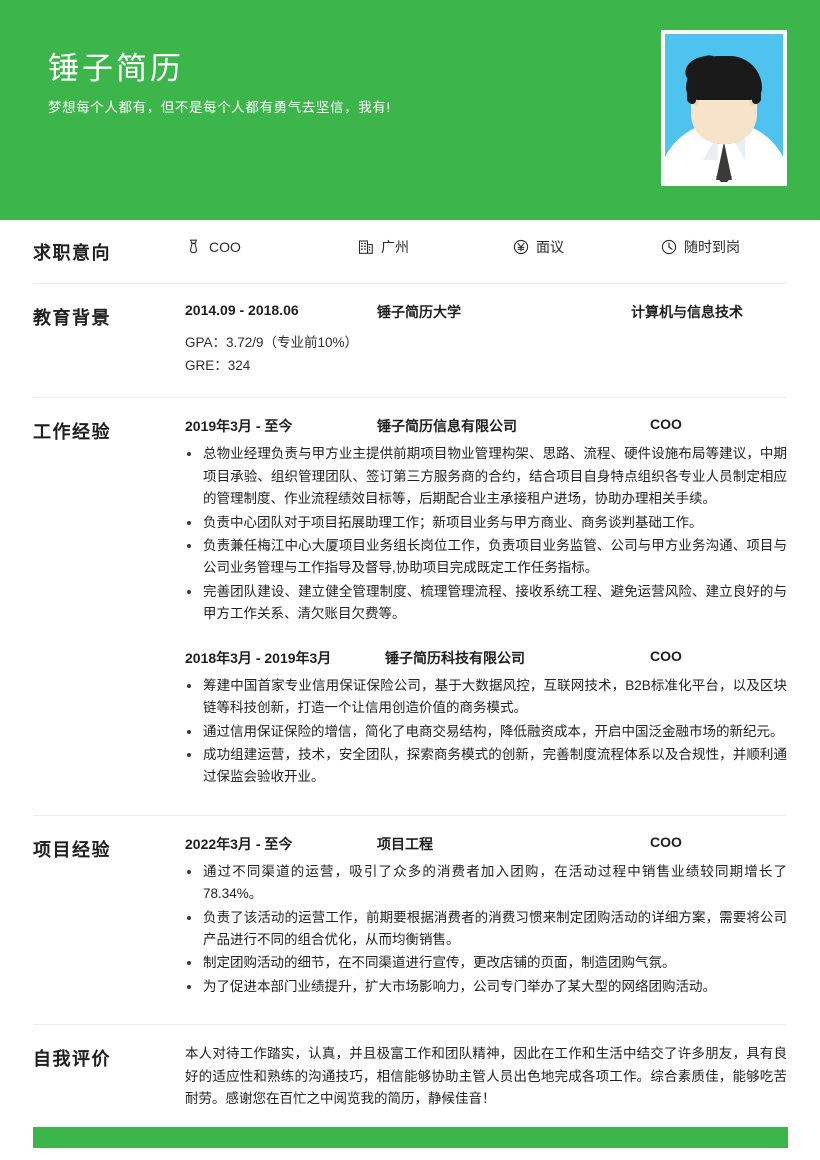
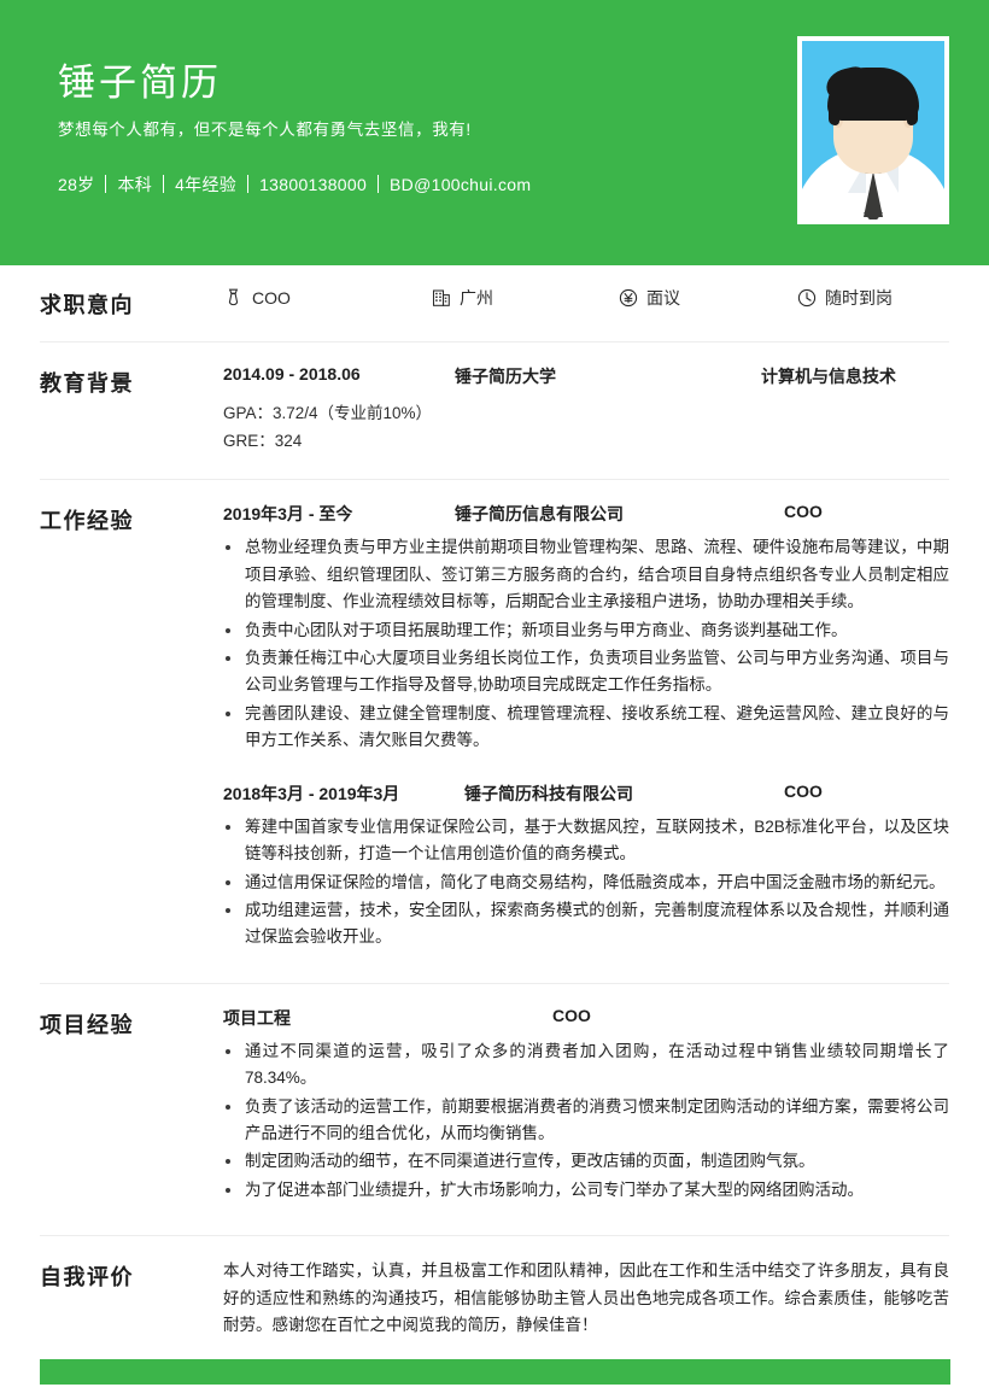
  锤子简历
  梦想每个人都有，但不是每个人都有勇气去坚信，我有!
+ 28岁
+ 本科
+ 4年经验
+ 13800138000
+ BD@100chui.com
  求职意向
  COO
  广州
  面议
  随时到岗
  教育背景
  2014.09 - 2018.06
  锤子简历大学
  计算机与信息技术
- GPA：3.72/9（专业前10%）
+ GPA：3.72/4（专业前10%）
  GRE：324
  工作经验
  2019年3月 - 至今
  锤子简历信息有限公司
  COO
  总物业经理负责与甲方业主提供前期项目物业管理构架、思路、流程、硬件设施布局等建议，中期项目承验、组织管理团队、签订第三方服务商的合约，结合项目自身特点组织各专业人员制定相应的管理制度、作业流程绩效目标等，后期配合业主承接租户进场，协助办理相关手续。
  负责中心团队对于项目拓展助理工作；新项目业务与甲方商业、商务谈判基础工作。
  负责兼任梅江中心大厦项目业务组长岗位工作，负责项目业务监管、公司与甲方业务沟通、项目与公司业务管理与工作指导及督导,协助项目完成既定工作任务指标。
  完善团队建设、建立健全管理制度、梳理管理流程、接收系统工程、避免运营风险、建立良好的与甲方工作关系、清欠账目欠费等。
  2018年3月 - 2019年3月
  锤子简历科技有限公司
  COO
  筹建中国首家专业信用保证保险公司，基于大数据风控，互联网技术，B2B标准化平台，以及区块链等科技创新，打造一个让信用创造价值的商务模式。
  通过信用保证保险的增信，简化了电商交易结构，降低融资成本，开启中国泛金融市场的新纪元。
  成功组建运营，技术，安全团队，探索商务模式的创新，完善制度流程体系以及合规性，并顺利通过保监会验收开业。
  项目经验
- 2022年3月 - 至今
  项目工程
  COO
  通过不同渠道的运营，吸引了众多的消费者加入团购，在活动过程中销售业绩较同期增长了78.34%。
  负责了该活动的运营工作，前期要根据消费者的消费习惯来制定团购活动的详细方案，需要将公司产品进行不同的组合优化，从而均衡销售。
  制定团购活动的细节，在不同渠道进行宣传，更改店铺的页面，制造团购气氛。
  为了促进本部门业绩提升，扩大市场影响力，公司专门举办了某大型的网络团购活动。
  自我评价
  本人对待工作踏实，认真，并且极富工作和团队精神，因此在工作和生活中结交了许多朋友，具有良好的适应性和熟练的沟通技巧，相信能够协助主管人员出色地完成各项工作。综合素质佳，能够吃苦耐劳。感谢您在百忙之中阅览我的简历，静候佳音！
